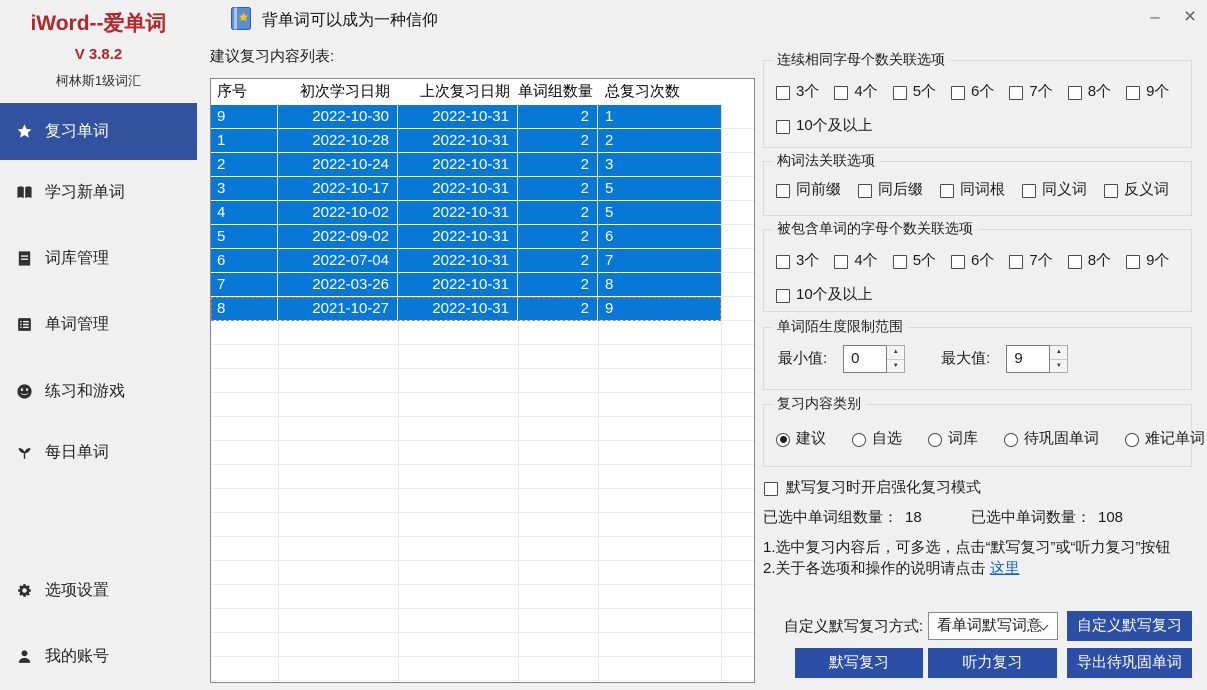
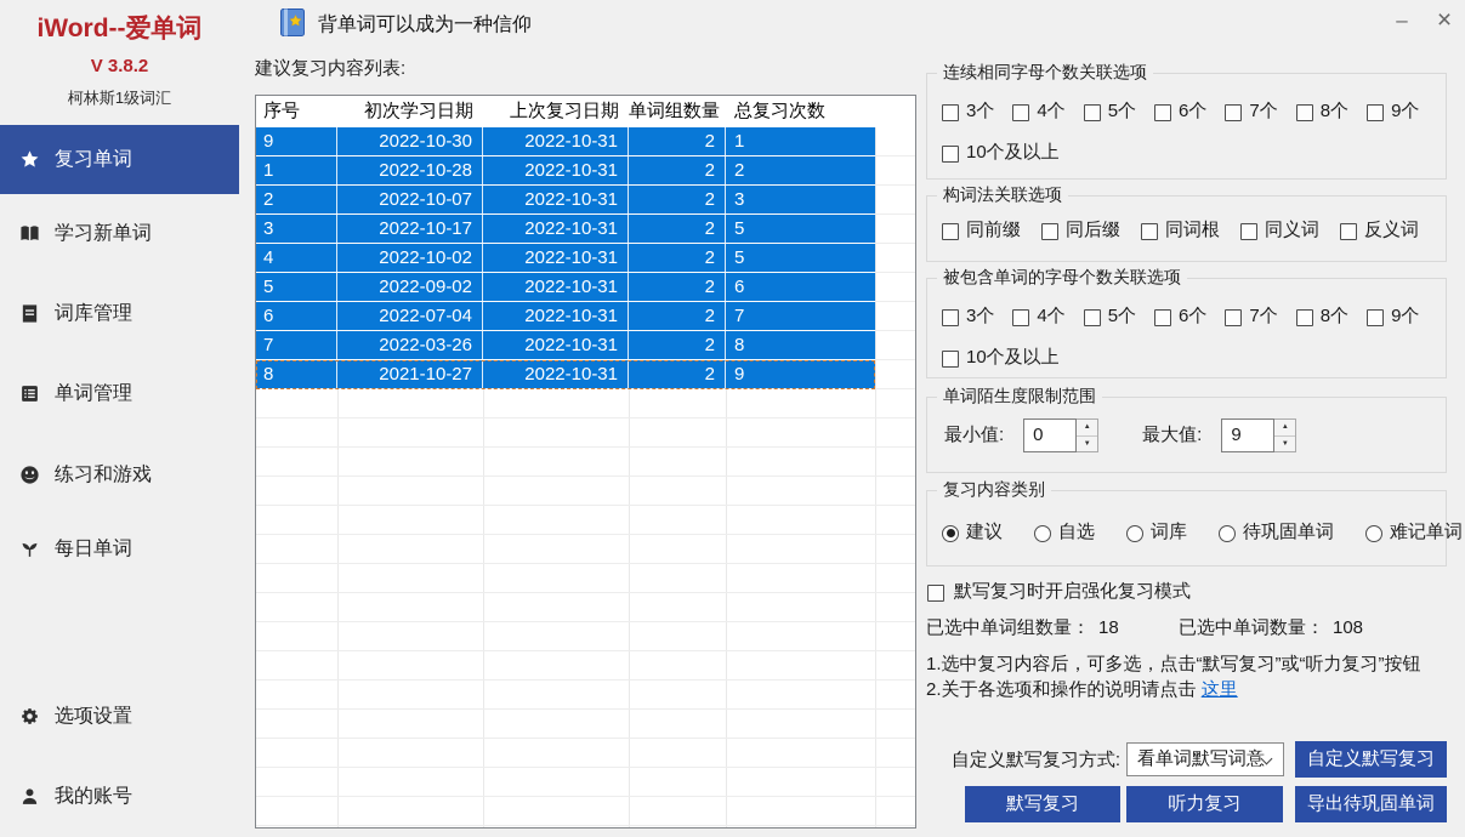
  iWord--爱单词
  V 3.8.2
  柯林斯1级词汇
  复习单词
  学习新单词
  词库管理
  单词管理
  练习和游戏
  每日单词
  选项设置
  我的账号
  背单词可以成为一种信仰
  –
  ×
  建议复习内容列表:
  序号
  初次学习日期
  上次复习日期
  单词组数量
  总复习次数
  9
  2022-10-30
  2022-10-31
  2
  1
  1
  2022-10-28
  2022-10-31
  2
  2
  2
- 2022-10-24
+ 2022-10-07
  2022-10-31
  2
  3
  3
  2022-10-17
  2022-10-31
  2
  5
  4
  2022-10-02
  2022-10-31
  2
  5
  5
  2022-09-02
  2022-10-31
  2
  6
  6
  2022-07-04
  2022-10-31
  2
  7
  7
  2022-03-26
  2022-10-31
  2
  8
  8
  2021-10-27
  2022-10-31
  2
  9
  连续相同字母个数关联选项
  3个
  4个
  5个
  6个
  7个
  8个
  9个
  10个及以上
  构词法关联选项
  同前缀
  同后缀
  同词根
  同义词
  反义词
  被包含单词的字母个数关联选项
  3个
  4个
  5个
  6个
  7个
  8个
  9个
  10个及以上
  单词陌生度限制范围
  最小值:
  0
  最大值:
  9
  复习内容类别
  建议
  自选
  词库
  待巩固单词
  难记单词
  默写复习时开启强化复习模式
  已选中单词组数量：
  18
  已选中单词数量：
  108
  1.选中复习内容后，可多选，点击“默写复习”或“听力复习”按钮
  2.关于各选项和操作的说明请点击 这里
  自定义默写复习方式:
  看单词默写词意
  自定义默写复习
  默写复习
  听力复习
  导出待巩固单词
